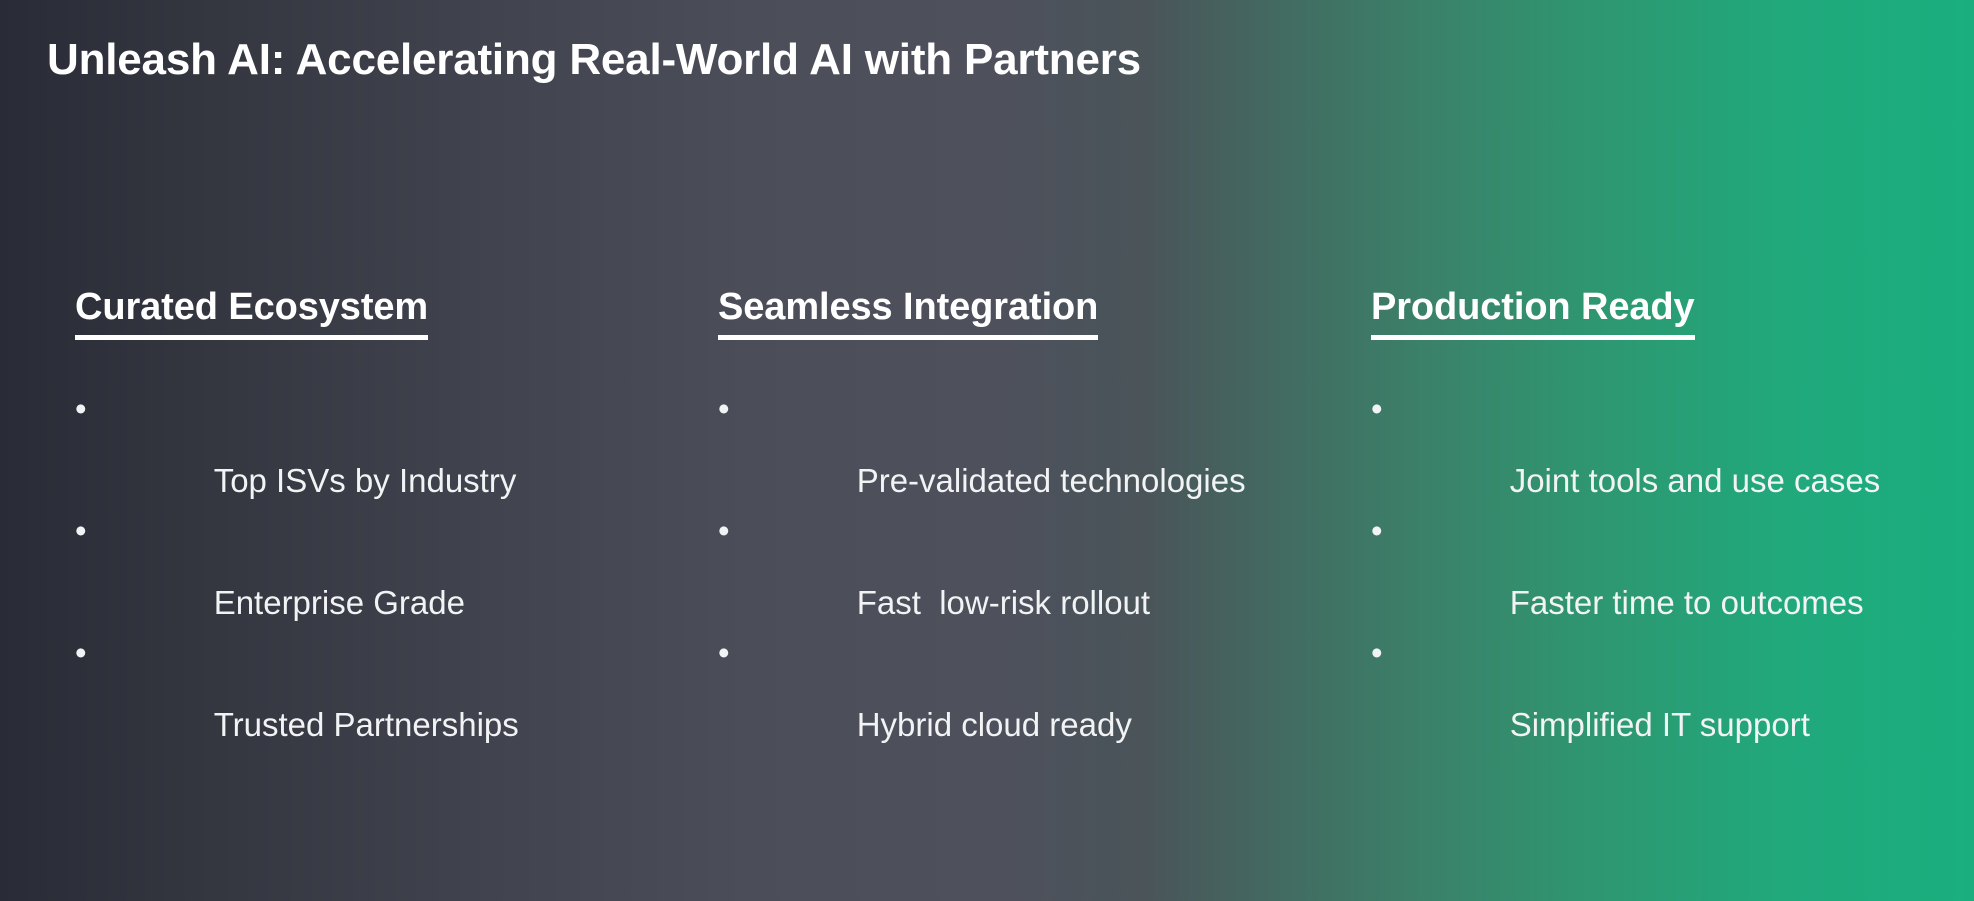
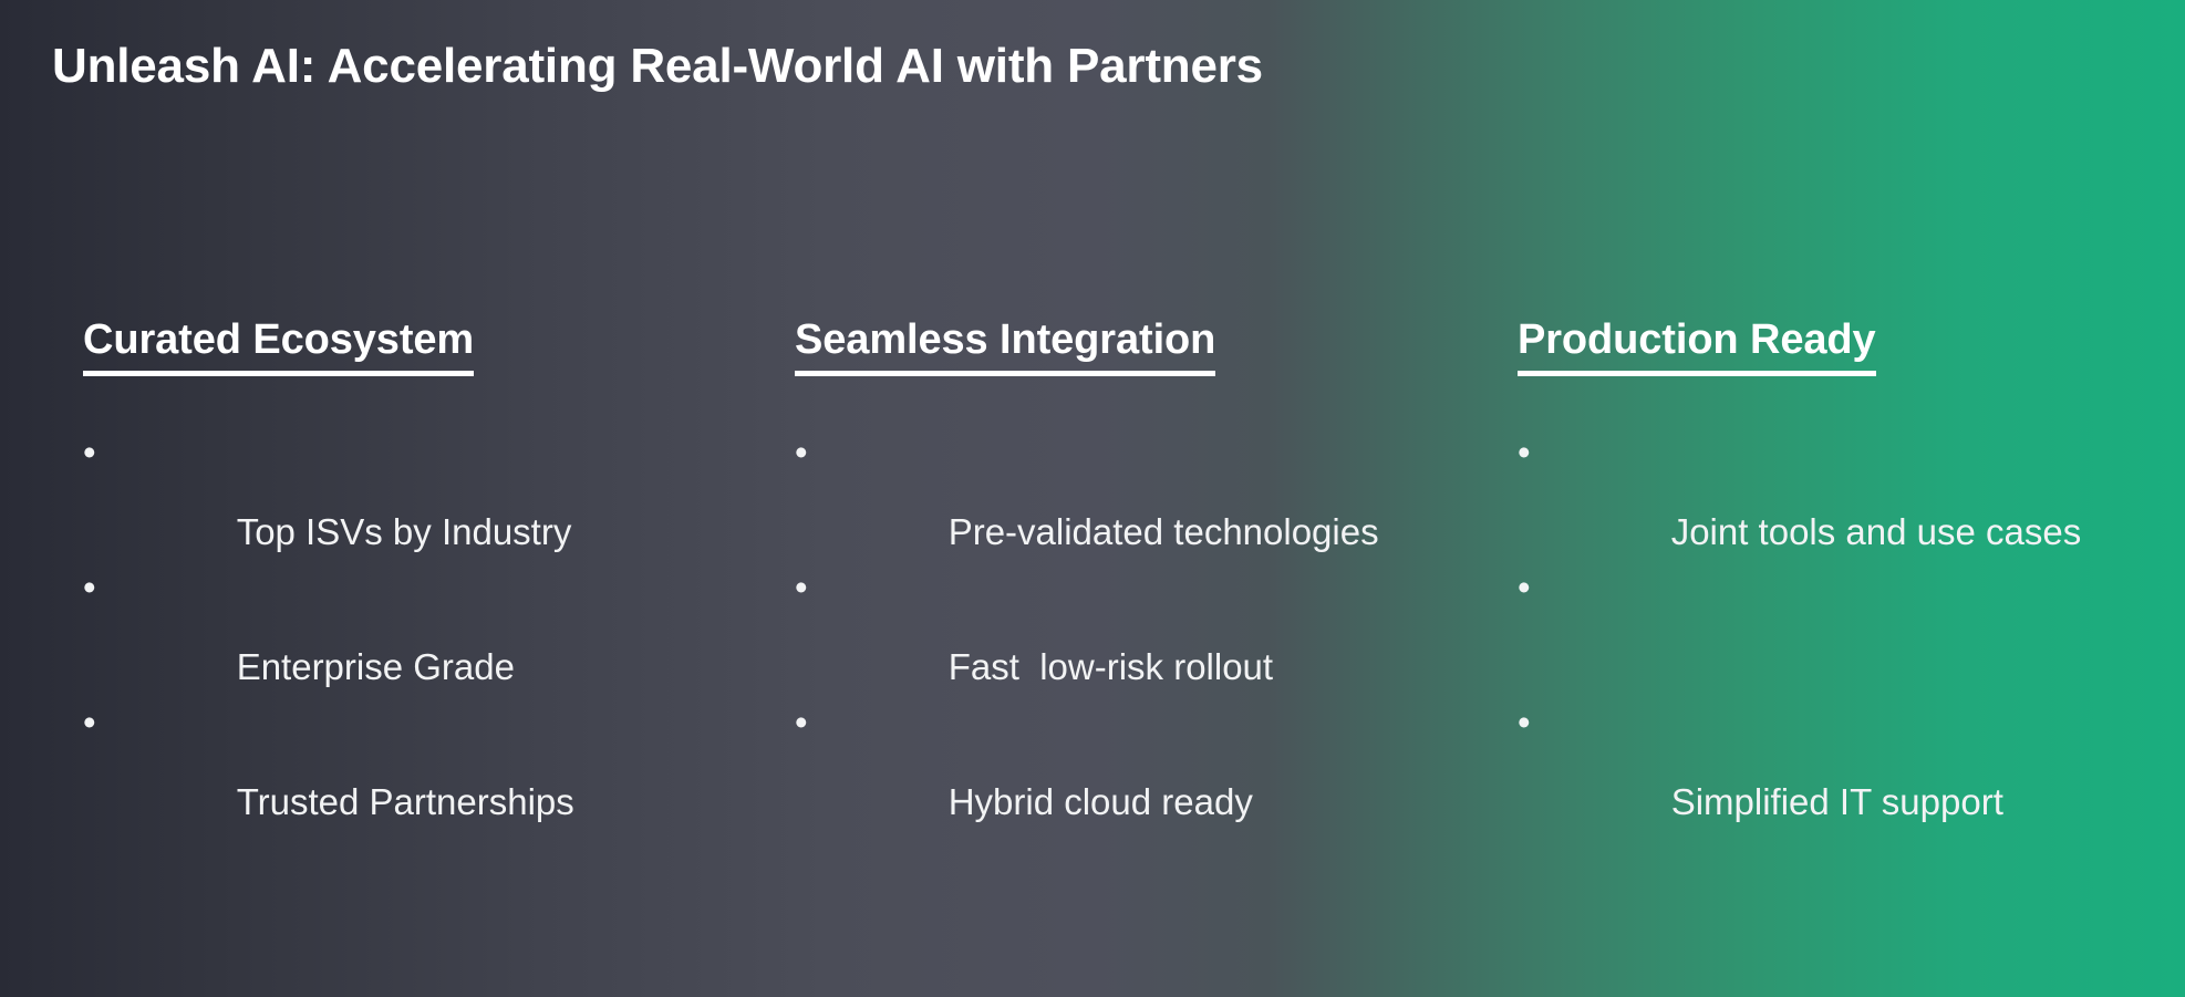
  Unleash AI: Accelerating Real-World AI with Partners
  Curated Ecosystem
  •
  Top ISVs by Industry
  •
  Enterprise Grade
  •
  Trusted Partnerships
  Seamless Integration
  •
  Pre-validated technologies
  •
  Fast low-risk rollout
  •
  Hybrid cloud ready
  Production Ready
  •
  Joint tools and use cases
  •
- Faster time to outcomes
  •
  Simplified IT support
